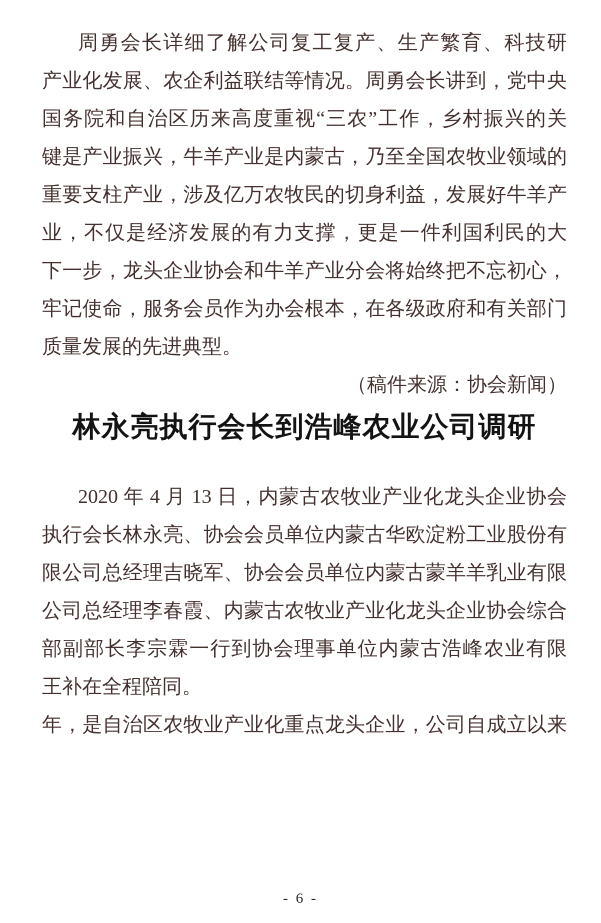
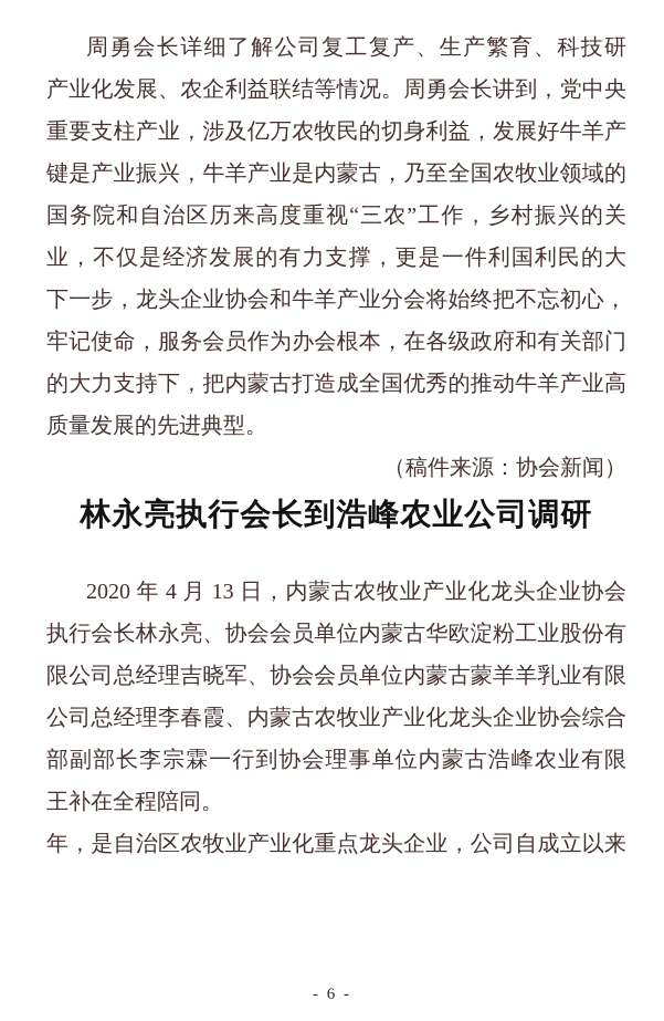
  周勇会长详细了解公司复工复产、生产繁育、科技研
  产业化发展、农企利益联结等情况。周勇会长讲到，党中央
- 国务院和自治区历来高度重视“三农”工作，乡村振兴的关
+ 重要支柱产业，涉及亿万农牧民的切身利益，发展好牛羊产
  键是产业振兴，牛羊产业是内蒙古，乃至全国农牧业领域的
- 重要支柱产业，涉及亿万农牧民的切身利益，发展好牛羊产
+ 国务院和自治区历来高度重视“三农”工作，乡村振兴的关
  业，不仅是经济发展的有力支撑，更是一件利国利民的大
  下一步，龙头企业协会和牛羊产业分会将始终把不忘初心，
  牢记使命，服务会员作为办会根本，在各级政府和有关部门
+ 的大力支持下，把内蒙古打造成全国优秀的推动牛羊产业高
  质量发展的先进典型。
  （稿件来源：协会新闻）
  林永亮执行会长到浩峰农业公司调研
  2020 年 4 月 13 日，内蒙古农牧业产业化龙头企业协会
  执行会长林永亮、协会会员单位内蒙古华欧淀粉工业股份有
  限公司总经理吉晓军、协会会员单位内蒙古蒙羊羊乳业有限
  公司总经理李春霞、内蒙古农牧业产业化龙头企业协会综合
  部副部长李宗霖一行到协会理事单位内蒙古浩峰农业有限
  王补在全程陪同。
  年，是自治区农牧业产业化重点龙头企业，公司自成立以来
  - 6 -
